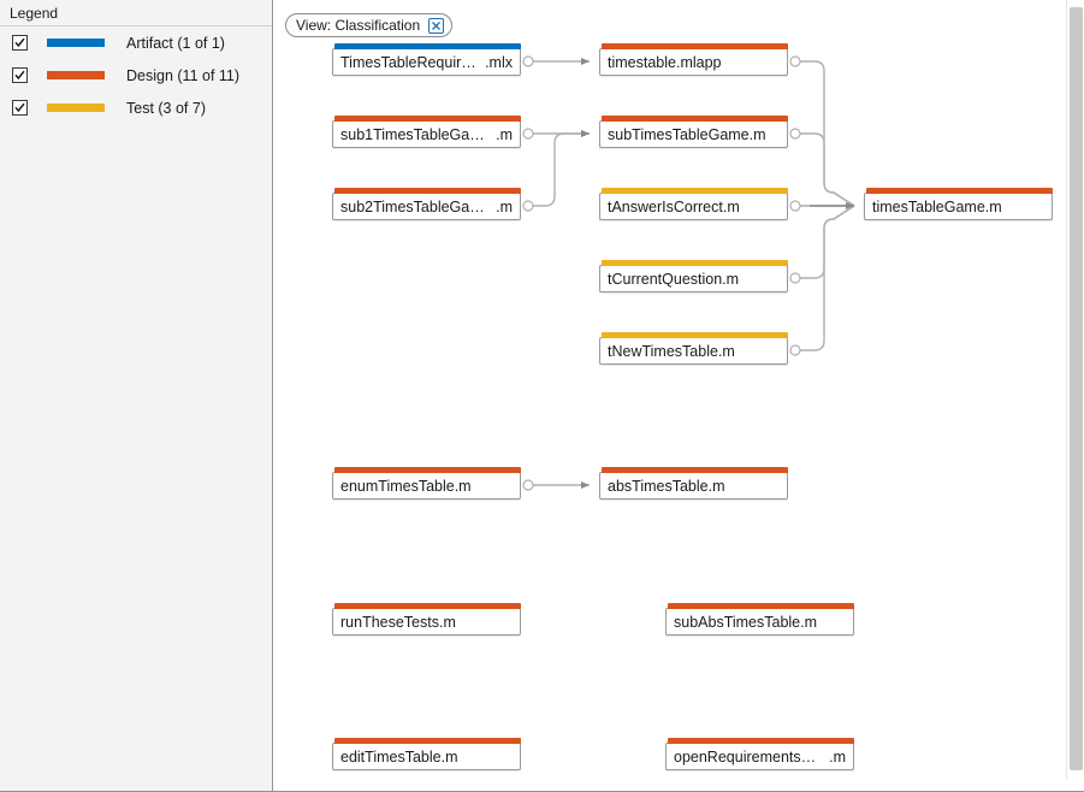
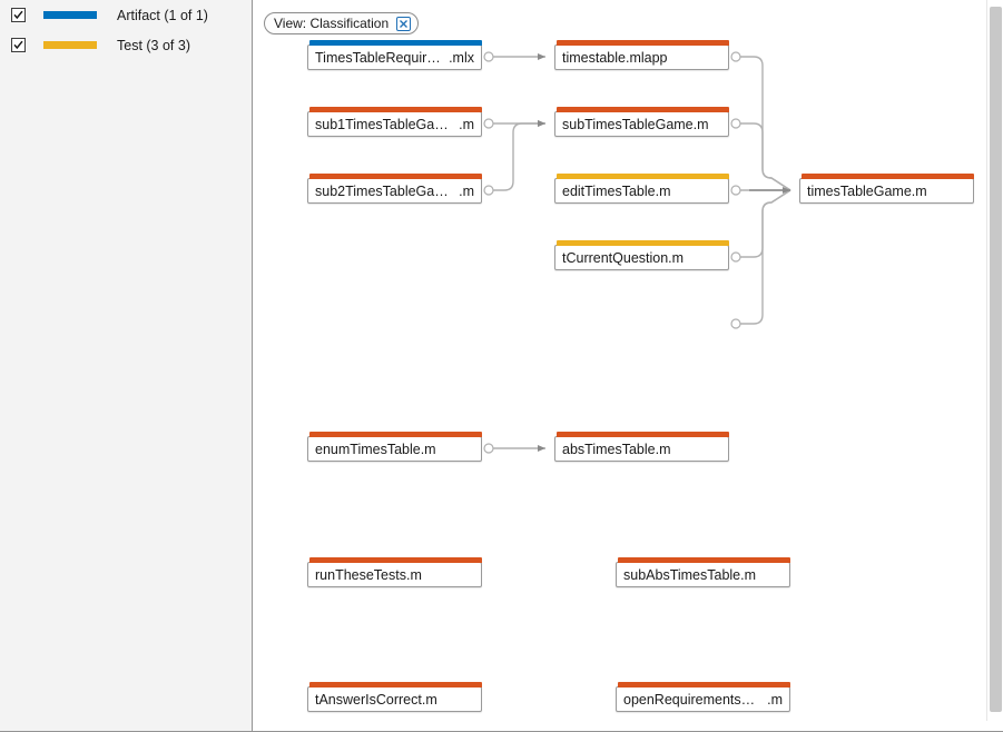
- Legend
  Artifact (1 of 1)
- Design (11 of 11)
- Test (3 of 7)
+ Test (3 of 3)
  View: Classification
  TimesTableRequir…
  .mlx
  timestable.mlapp
  sub1TimesTableGa…
  .m
  subTimesTableGame.m
  sub2TimesTableGa…
  .m
- tAnswerIsCorrect.m
+ editTimesTable.m
  tCurrentQuestion.m
- tNewTimesTable.m
  timesTableGame.m
  enumTimesTable.m
  absTimesTable.m
  runTheseTests.m
  subAbsTimesTable.m
- editTimesTable.m
+ tAnswerIsCorrect.m
  openRequirements…
  .m
